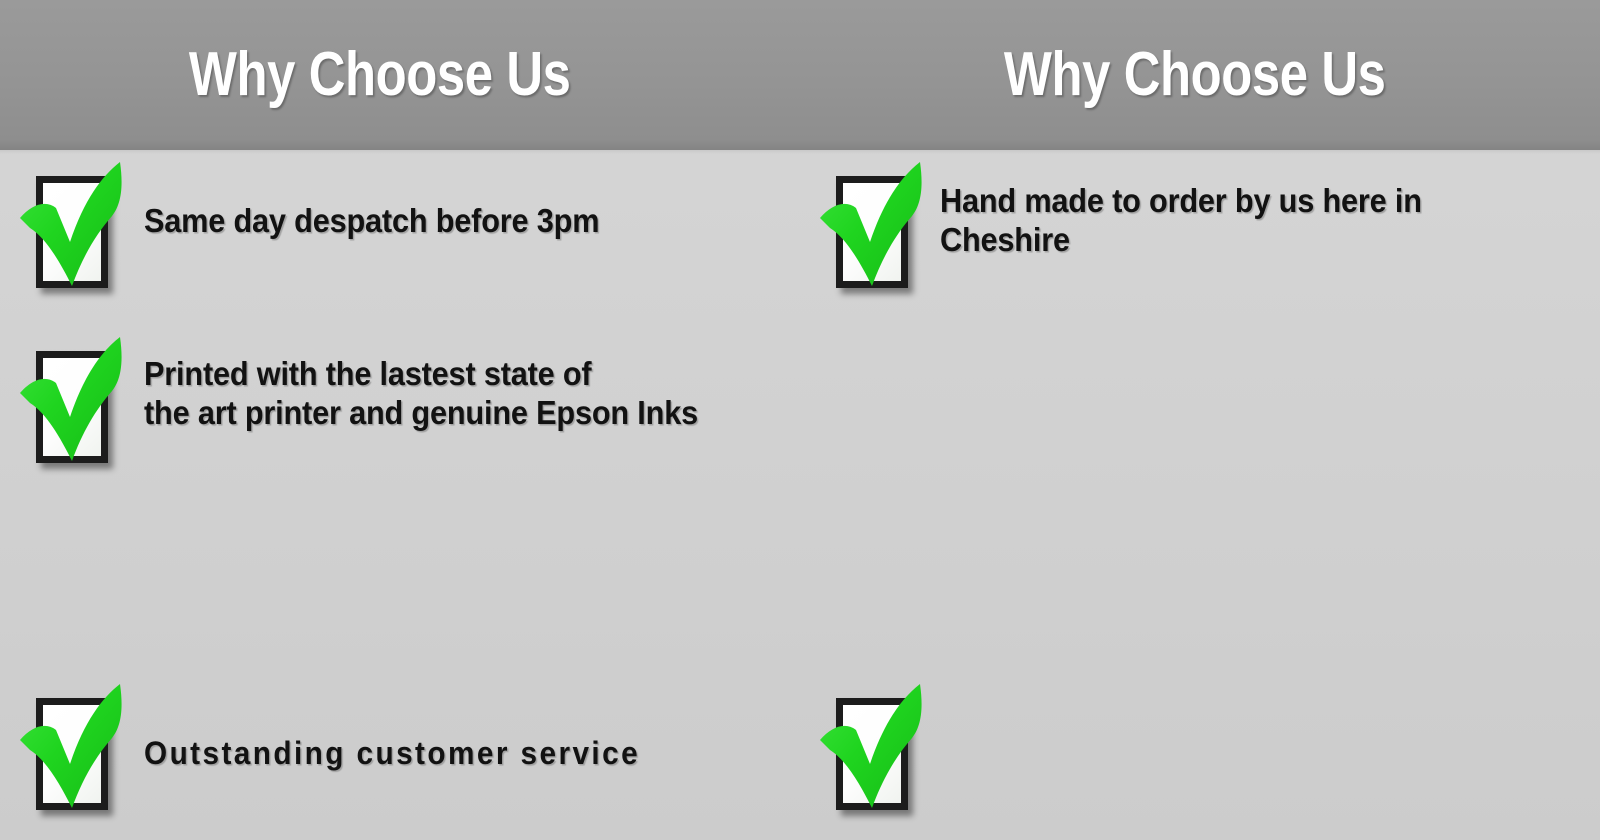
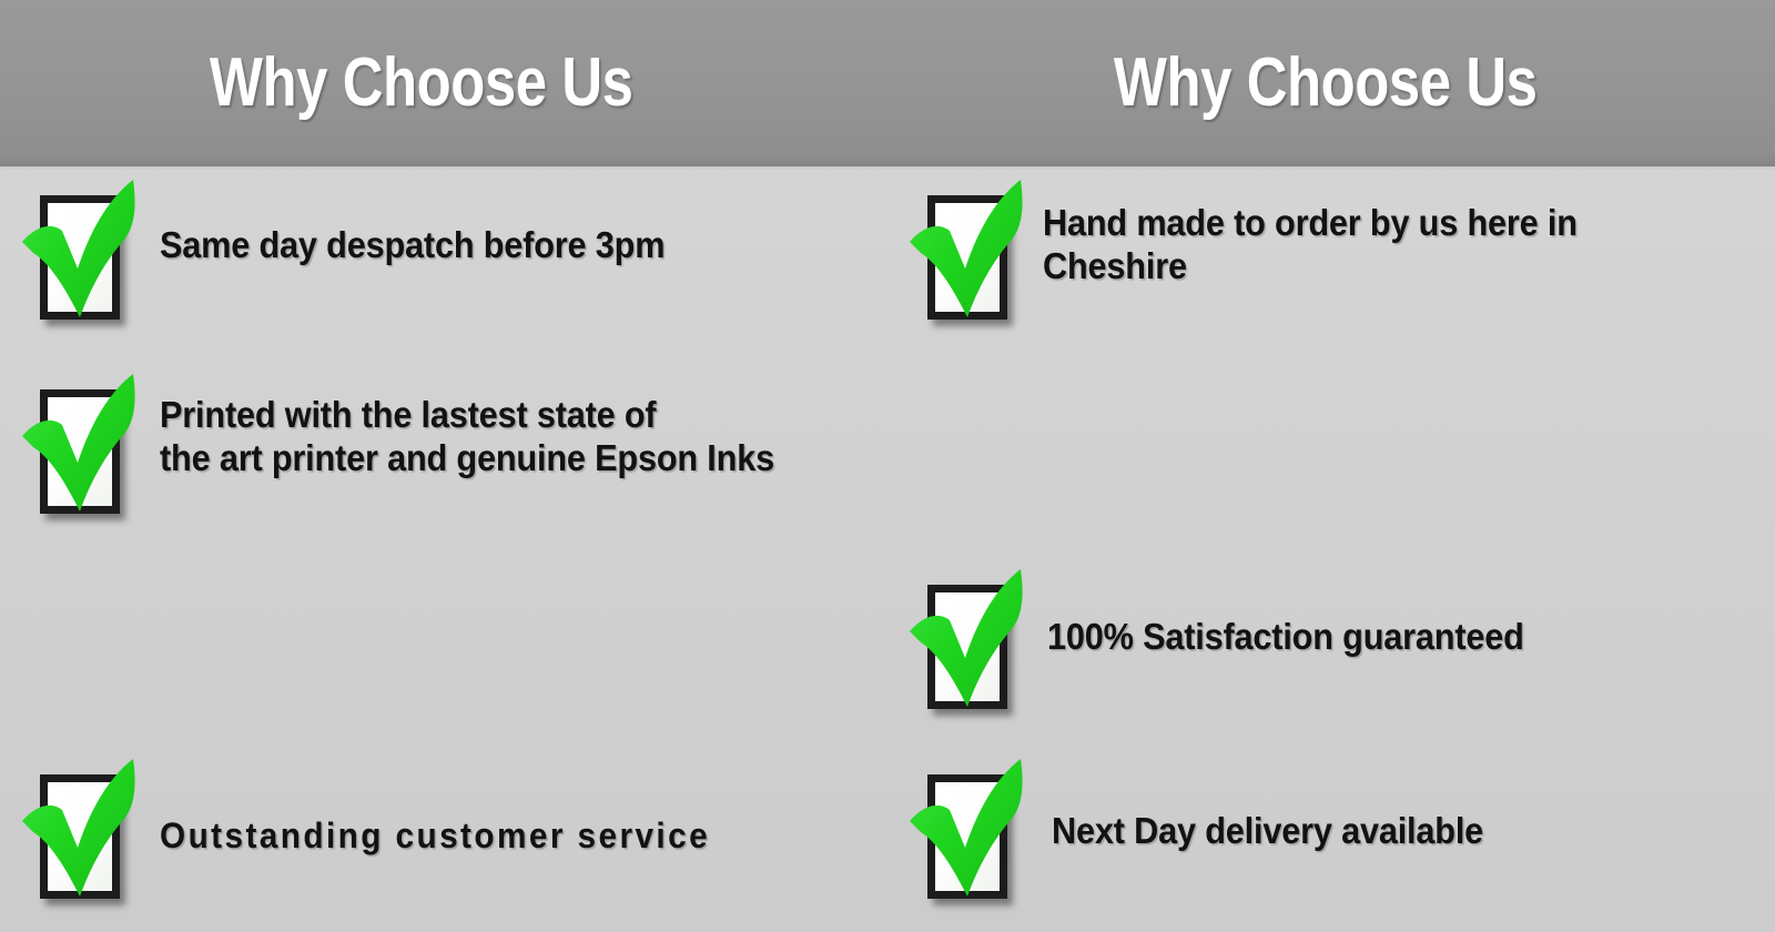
  Why Choose Us
  Why Choose Us
  Same day despatch before 3pm
  Printed with the lastest state of
  the art printer and genuine Epson Inks
  Outstanding customer service
  Hand made to order by us here in
  Cheshire
+ 100% Satisfaction guaranteed
+ Next Day delivery available
